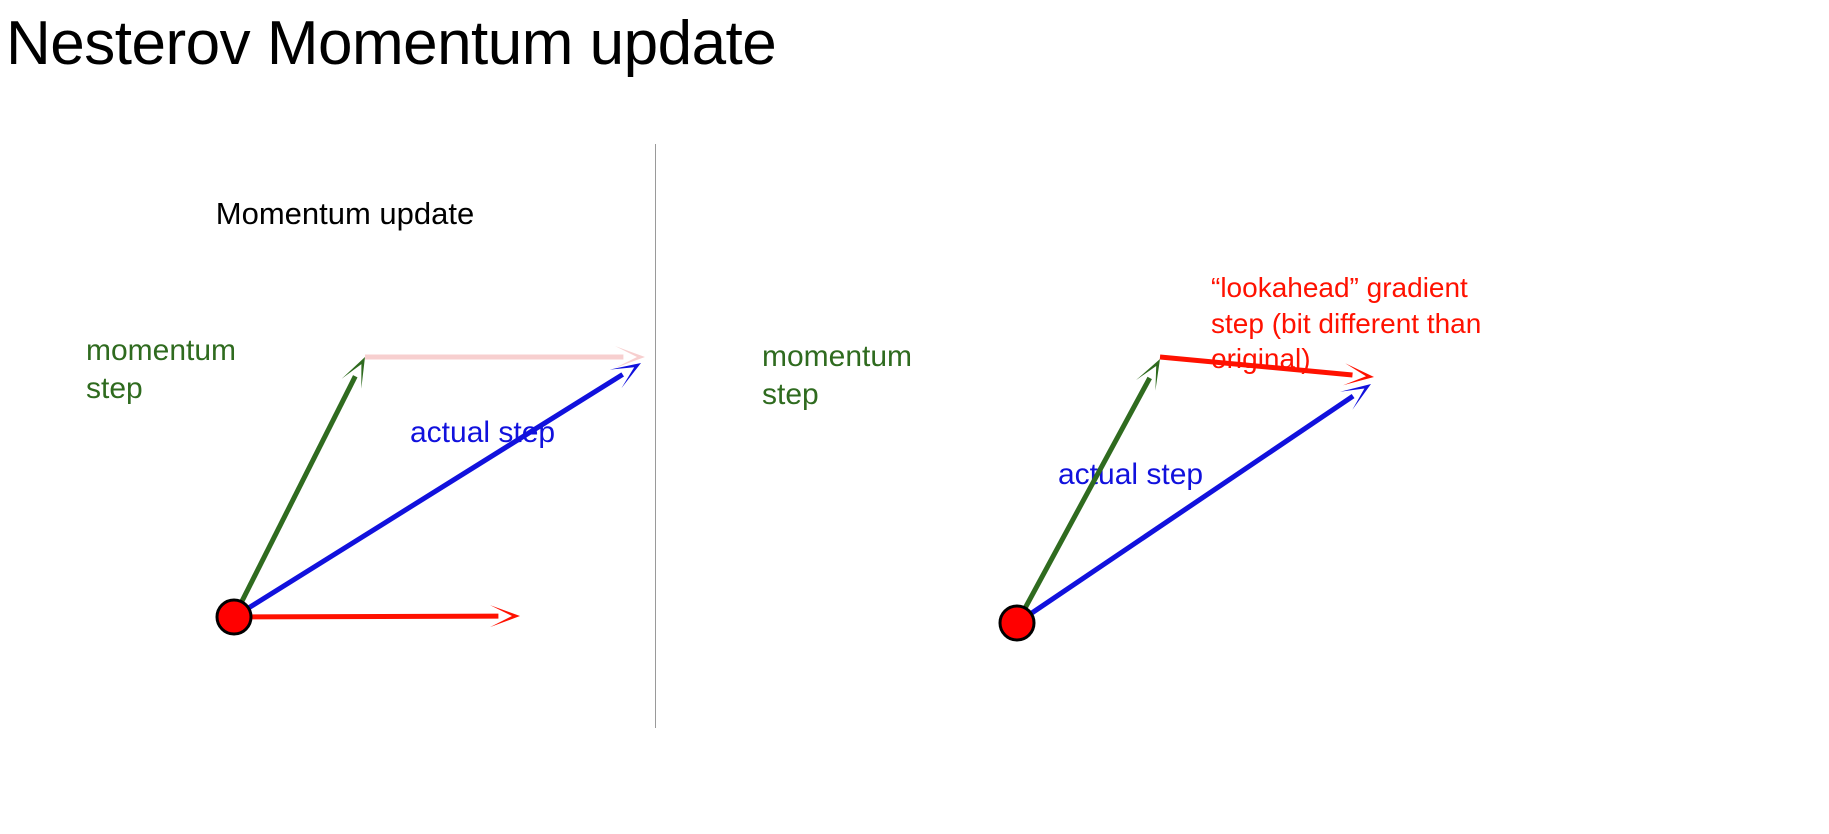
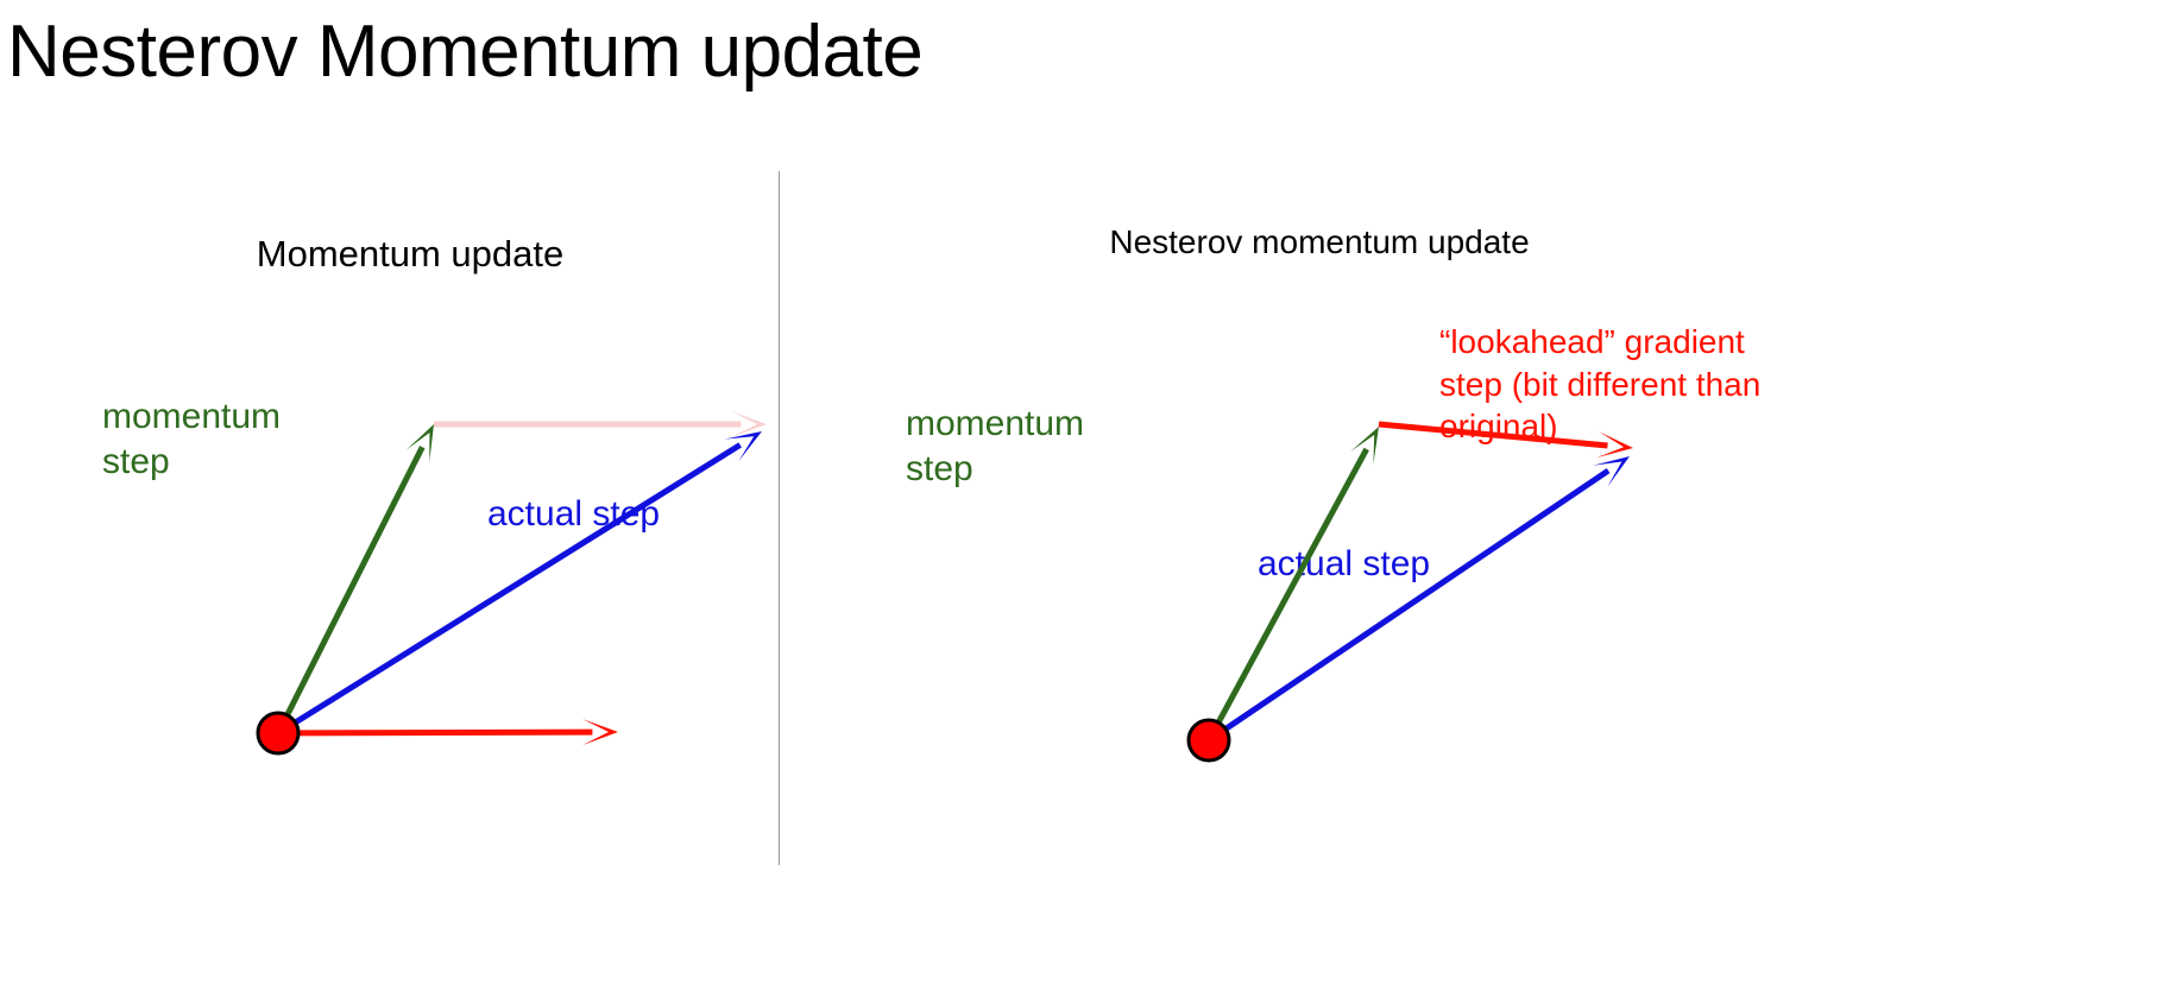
  Nesterov Momentum update
  Momentum update
+ Nesterov momentum update
  momentum
  step
  actual stp
  momentum
  step
  actual step
  “lookahead” gradient
  step (bit different than
  original)
